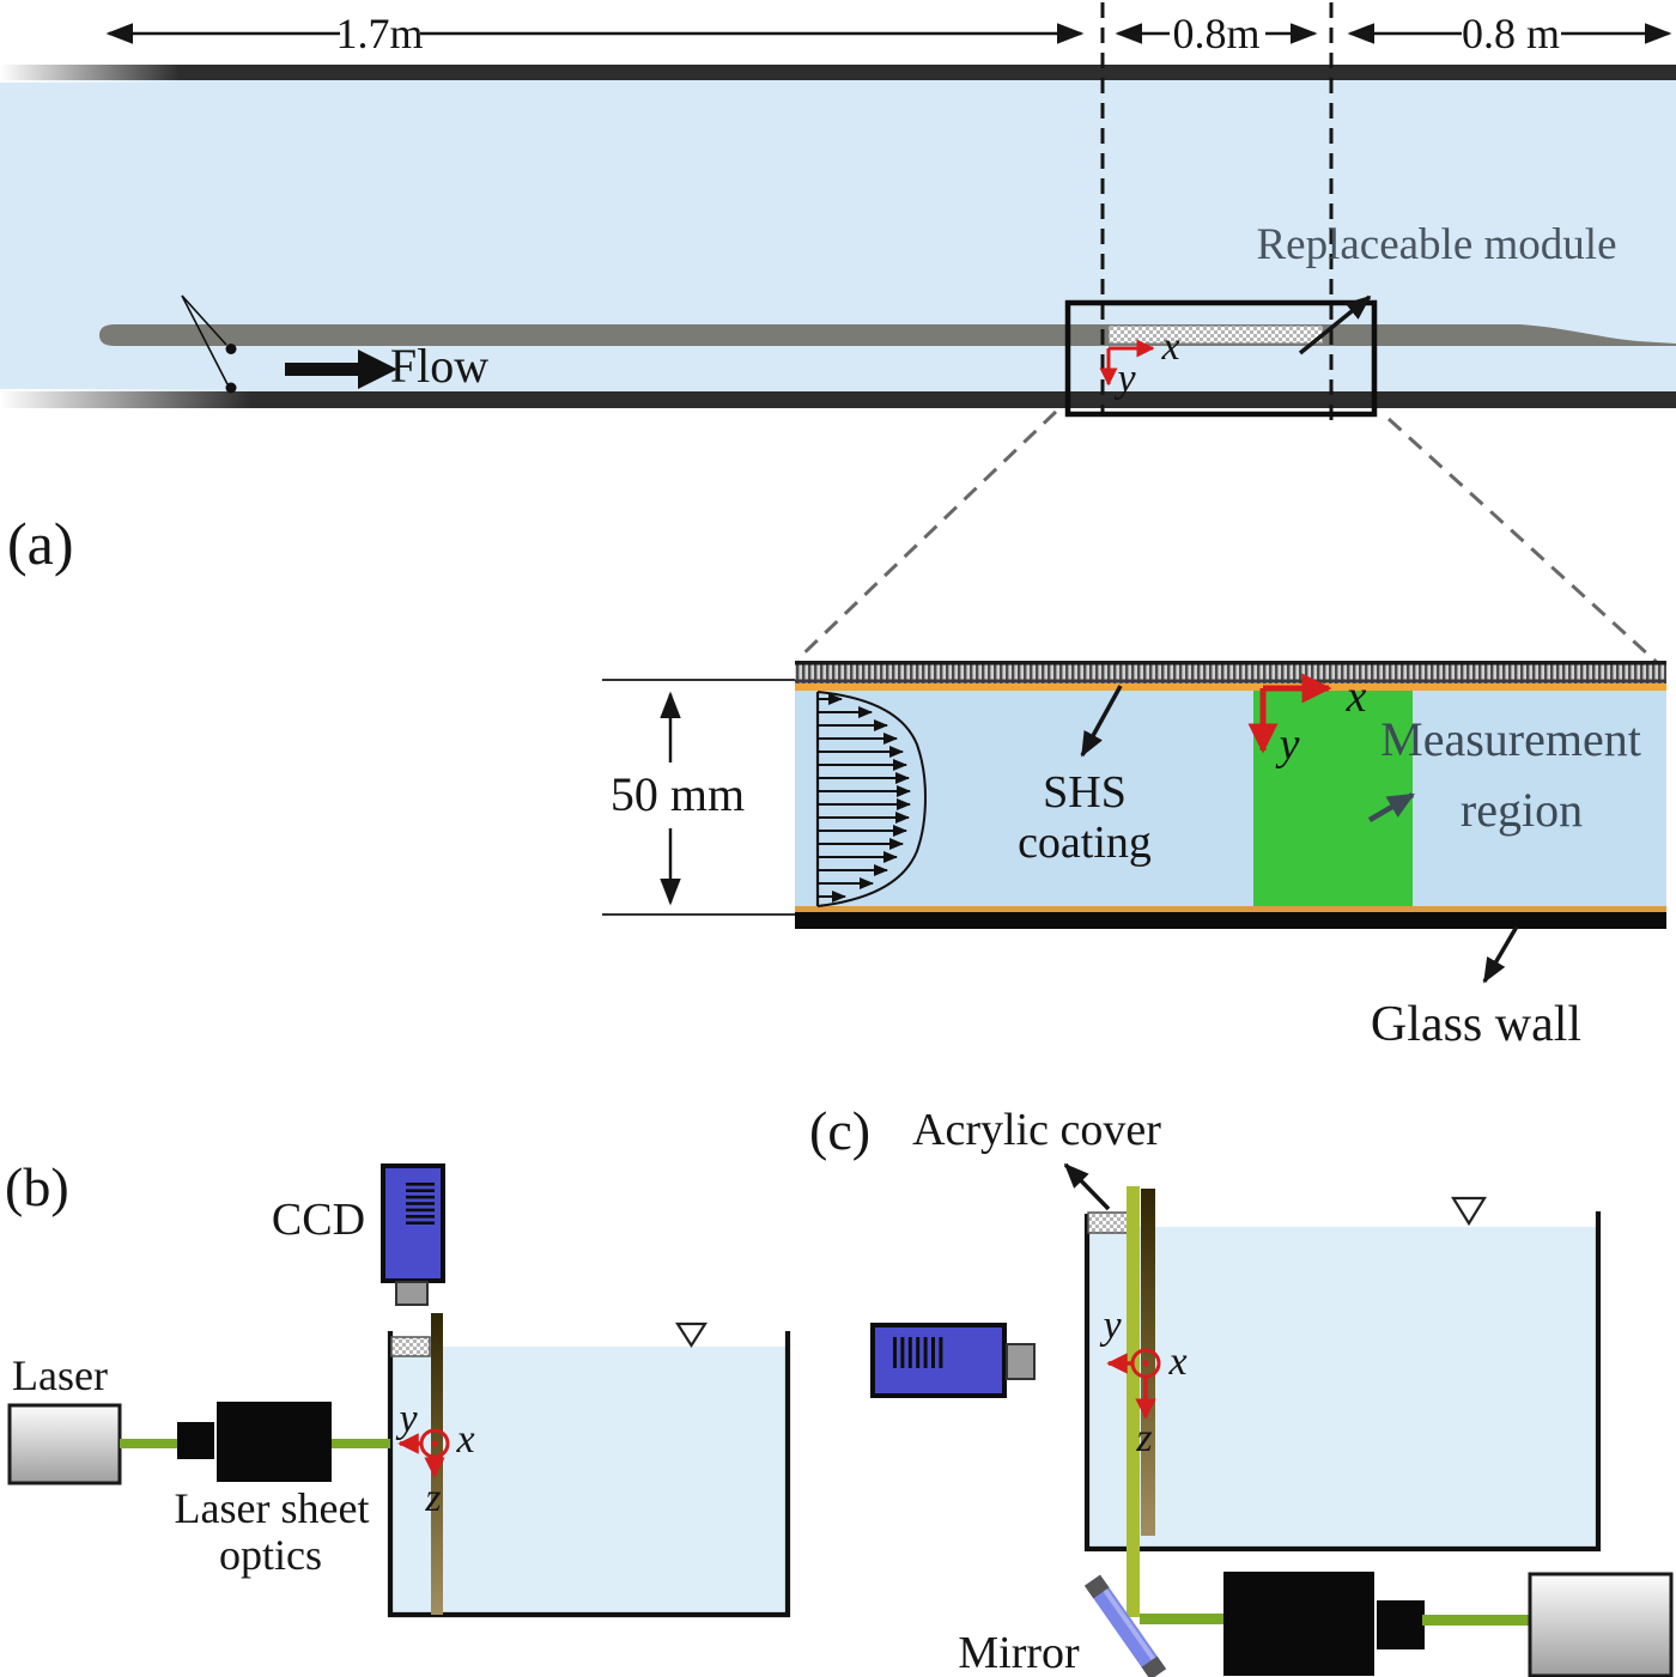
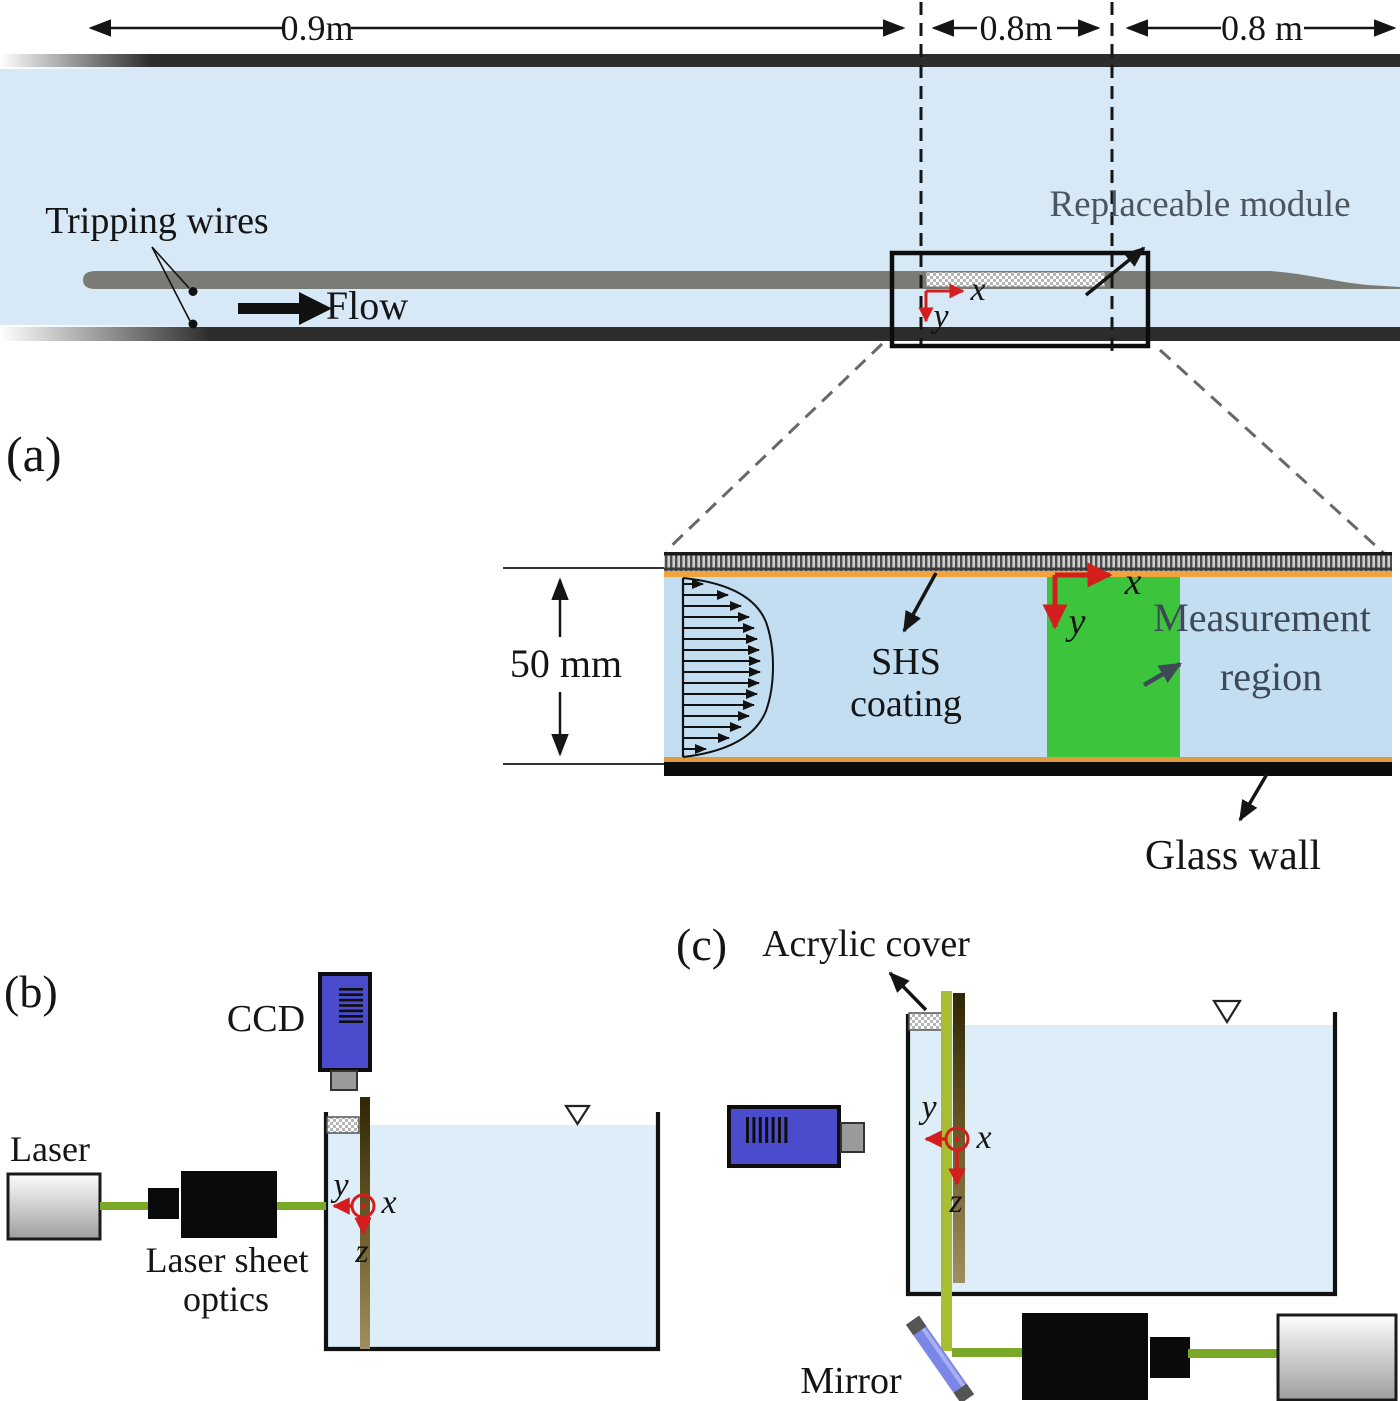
- 1.7m
+ 0.9m
  0.8m
  0.8 m
+ Tripping wires
  Flow
  Replaceable module
  x
  y
  (a)
  50 mm
  SHS
  coating
  Measurement
  region
  Glass wall
  x
  y
  (b)
  CCD
  Laser
  Laser sheet
  optics
  y
  x
  z
  (c)
  Acrylic cover
  Mirror
  y
  x
  z
